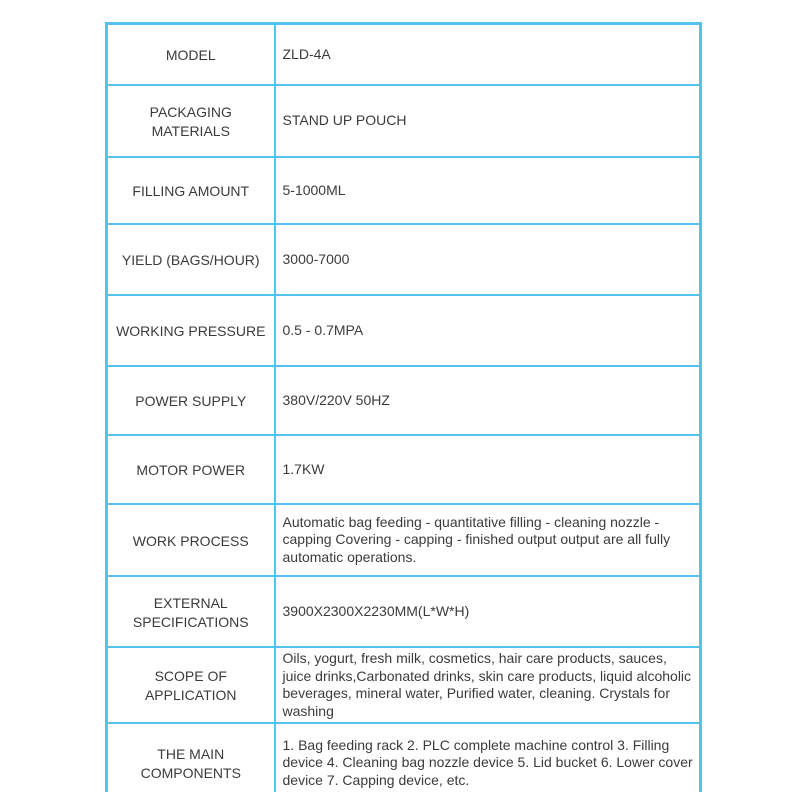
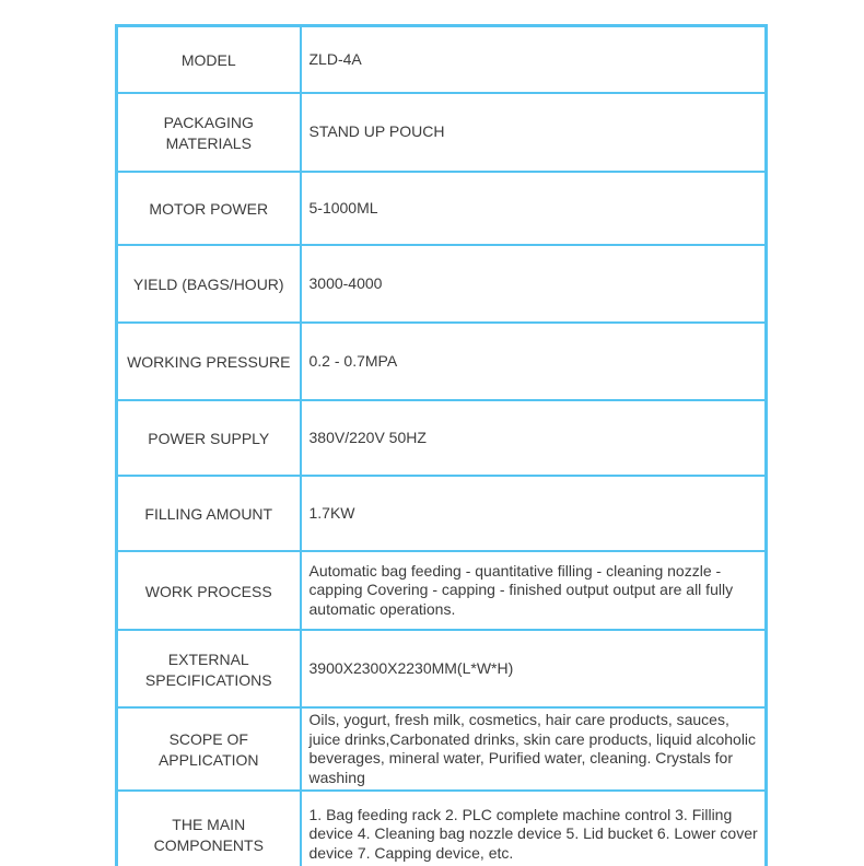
  MODEL	ZLD-4A
  PACKAGING MATERIALS	STAND UP POUCH
- FILLING AMOUNT	5-1000ML
+ MOTOR POWER	5-1000ML
- YIELD (BAGS/HOUR)	3000-7000
+ YIELD (BAGS/HOUR)	3000-4000
- WORKING PRESSURE	0.5 - 0.7MPA
+ WORKING PRESSURE	0.2 - 0.7MPA
  POWER SUPPLY	380V/220V 50HZ
- MOTOR POWER	1.7KW
+ FILLING AMOUNT	1.7KW
  WORK PROCESS	Automatic bag feeding - quantitative filling - cleaning nozzle - capping Covering - capping - finished output output are all fully automatic operations.
  EXTERNAL SPECIFICATIONS	3900X2300X2230MM(L*W*H)
  SCOPE OF APPLICATION	Oils, yogurt, fresh milk, cosmetics, hair care products, sauces, juice drinks,Carbonated drinks, skin care products, liquid alcoholic beverages, mineral water, Purified water, cleaning. Crystals for washing
  THE MAIN COMPONENTS	1. Bag feeding rack 2. PLC complete machine control 3. Filling device 4. Cleaning bag nozzle device 5. Lid bucket 6. Lower cover device 7. Capping device, etc.
